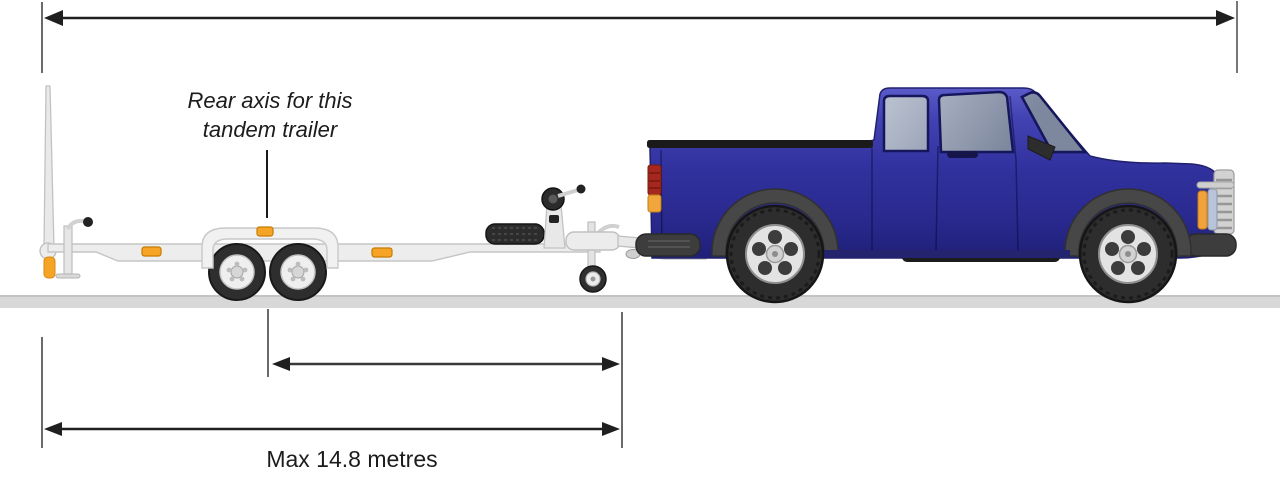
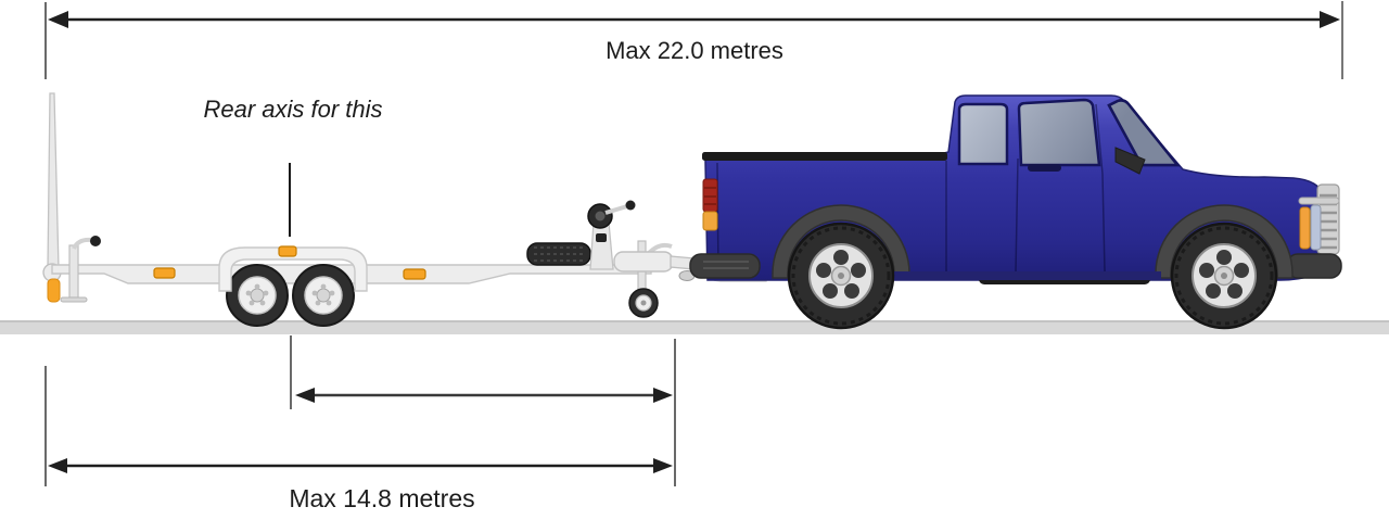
+ Max 22.0 metres
  Rear axis for this
- tandem trailer
  Max 14.8 metres
